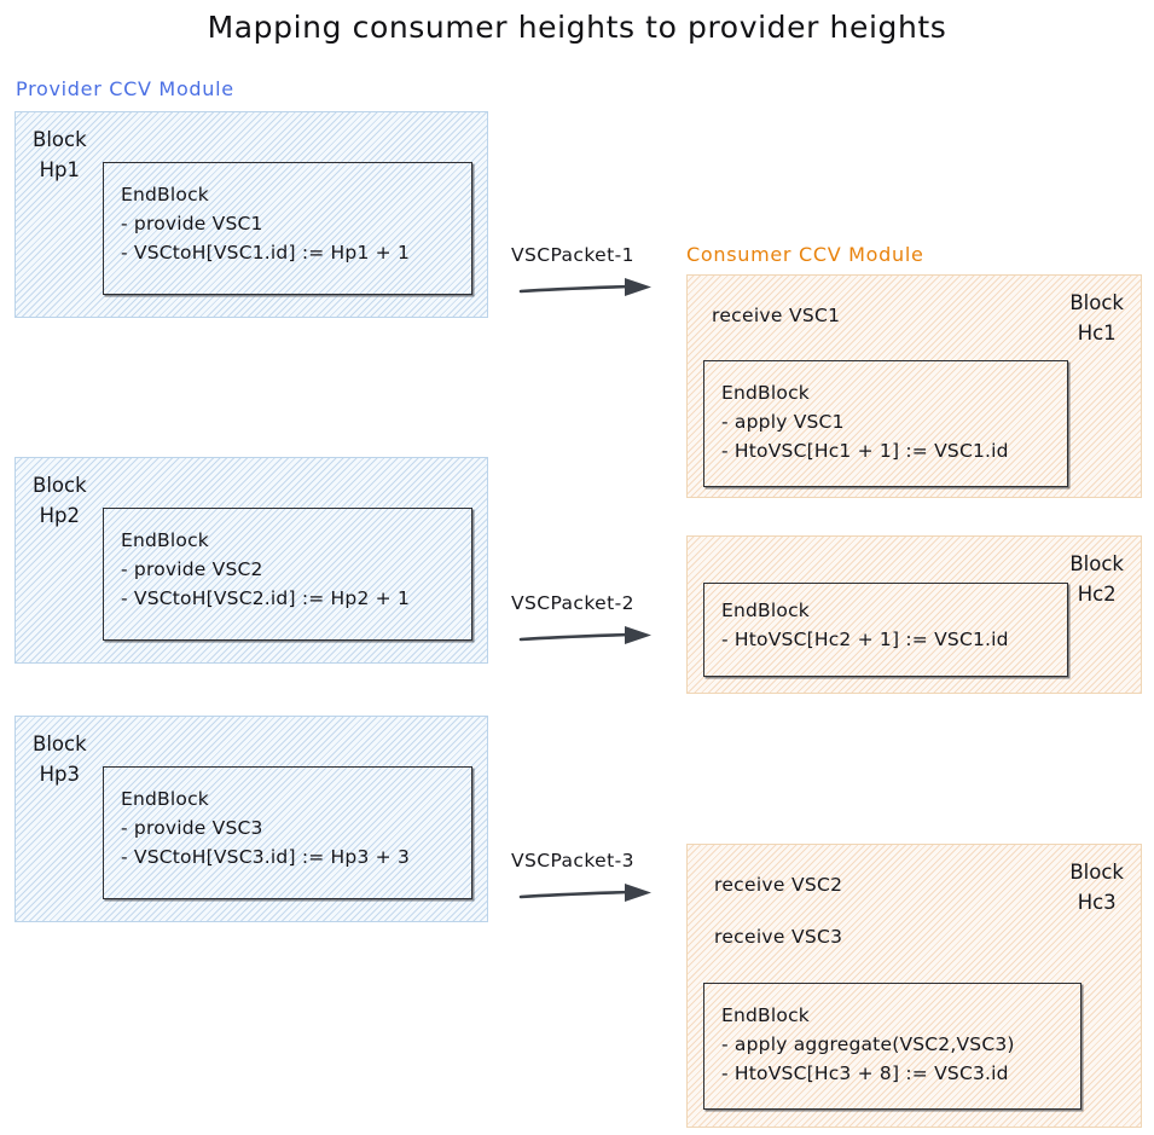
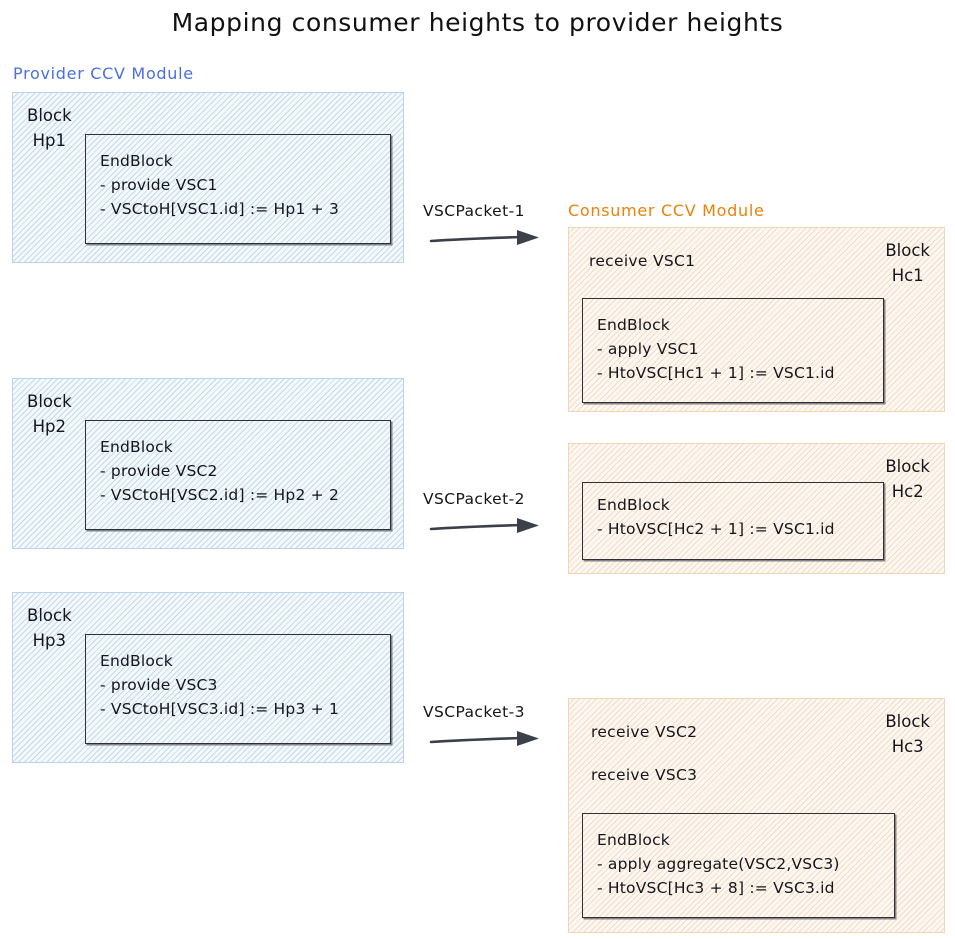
  Mapping consumer heights to provider heights
  Provider CCV Module
  Block
  Hp1
  EndBlock
  - provide VSC1
- - VSCtoH[VSC1.id] := Hp1 + 1
+ - VSCtoH[VSC1.id] := Hp1 + 3
  Block
  Hp2
  EndBlock
  - provide VSC2
- - VSCtoH[VSC2.id] := Hp2 + 1
+ - VSCtoH[VSC2.id] := Hp2 + 2
  Block
  Hp3
  EndBlock
  - provide VSC3
- - VSCtoH[VSC3.id] := Hp3 + 3
+ - VSCtoH[VSC3.id] := Hp3 + 1
  Consumer CCV Module
  Block
  Hc1
  receive VSC1
  EndBlock
  - apply VSC1
  - HtoVSC[Hc1 + 1] := VSC1.id
  Block
  Hc2
  EndBlock
  - HtoVSC[Hc2 + 1] := VSC1.id
  Block
  Hc3
  receive VSC2
  receive VSC3
  EndBlock
  - apply aggregate(VSC2,VSC3)
  - HtoVSC[Hc3 + 8] := VSC3.id
  VSCPacket-1
  VSCPacket-2
  VSCPacket-3
